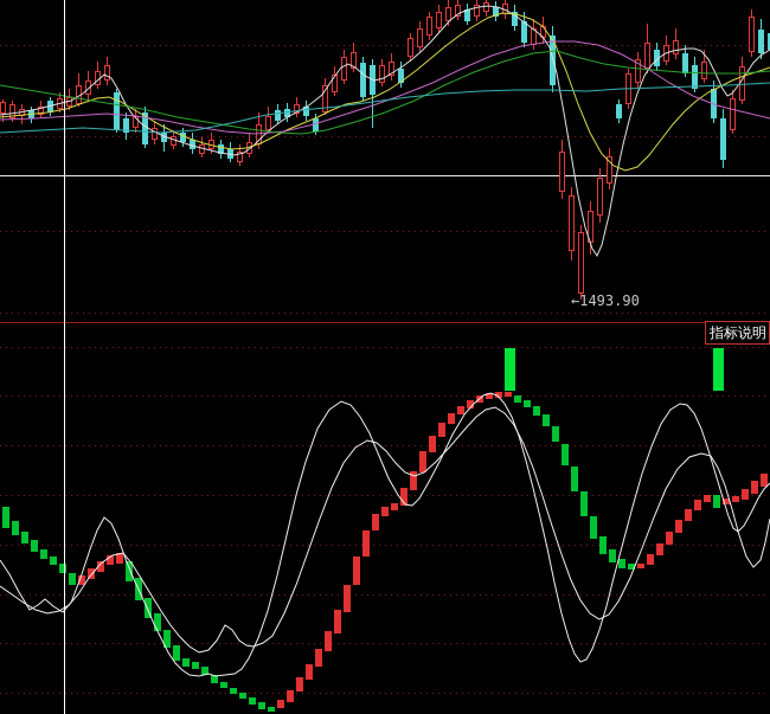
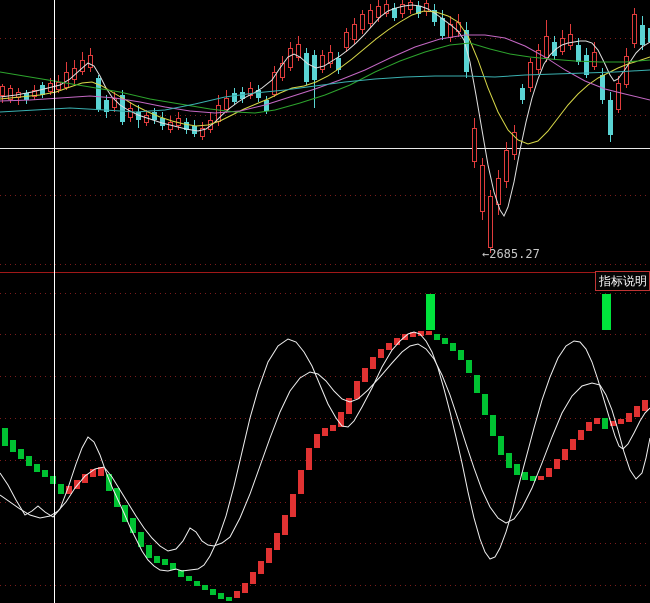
- ←1493.90
+ ←2685.27
  指标说明
